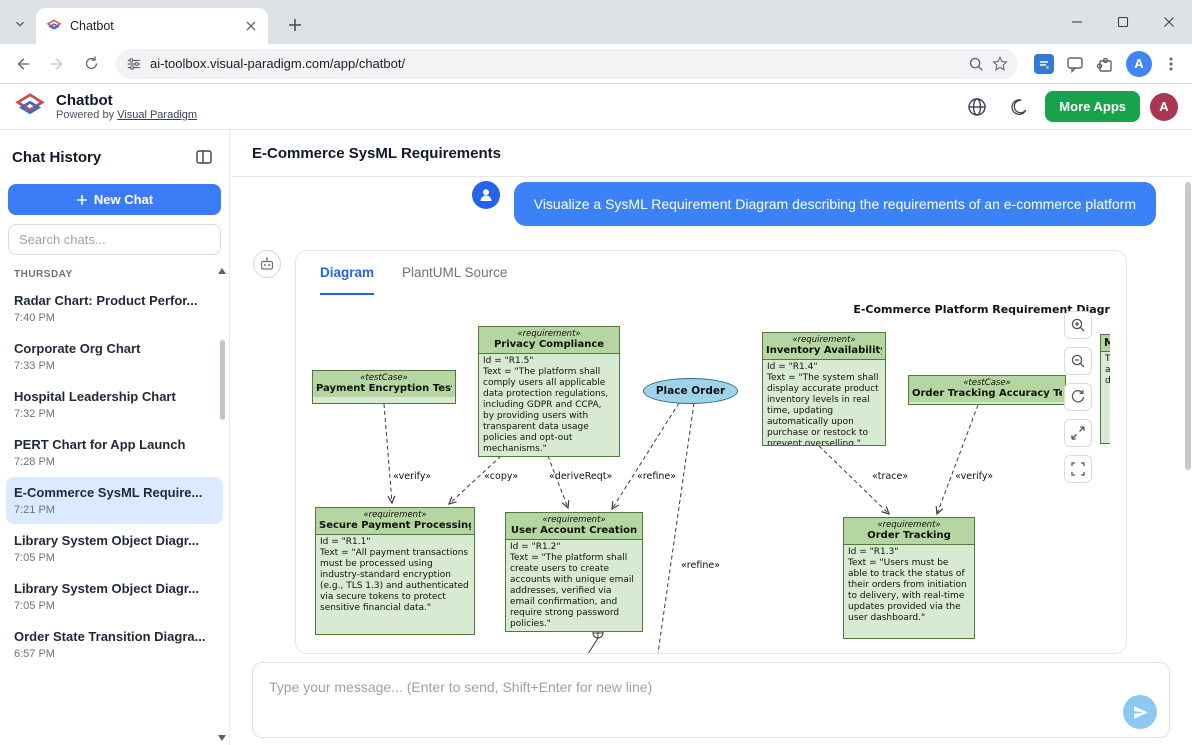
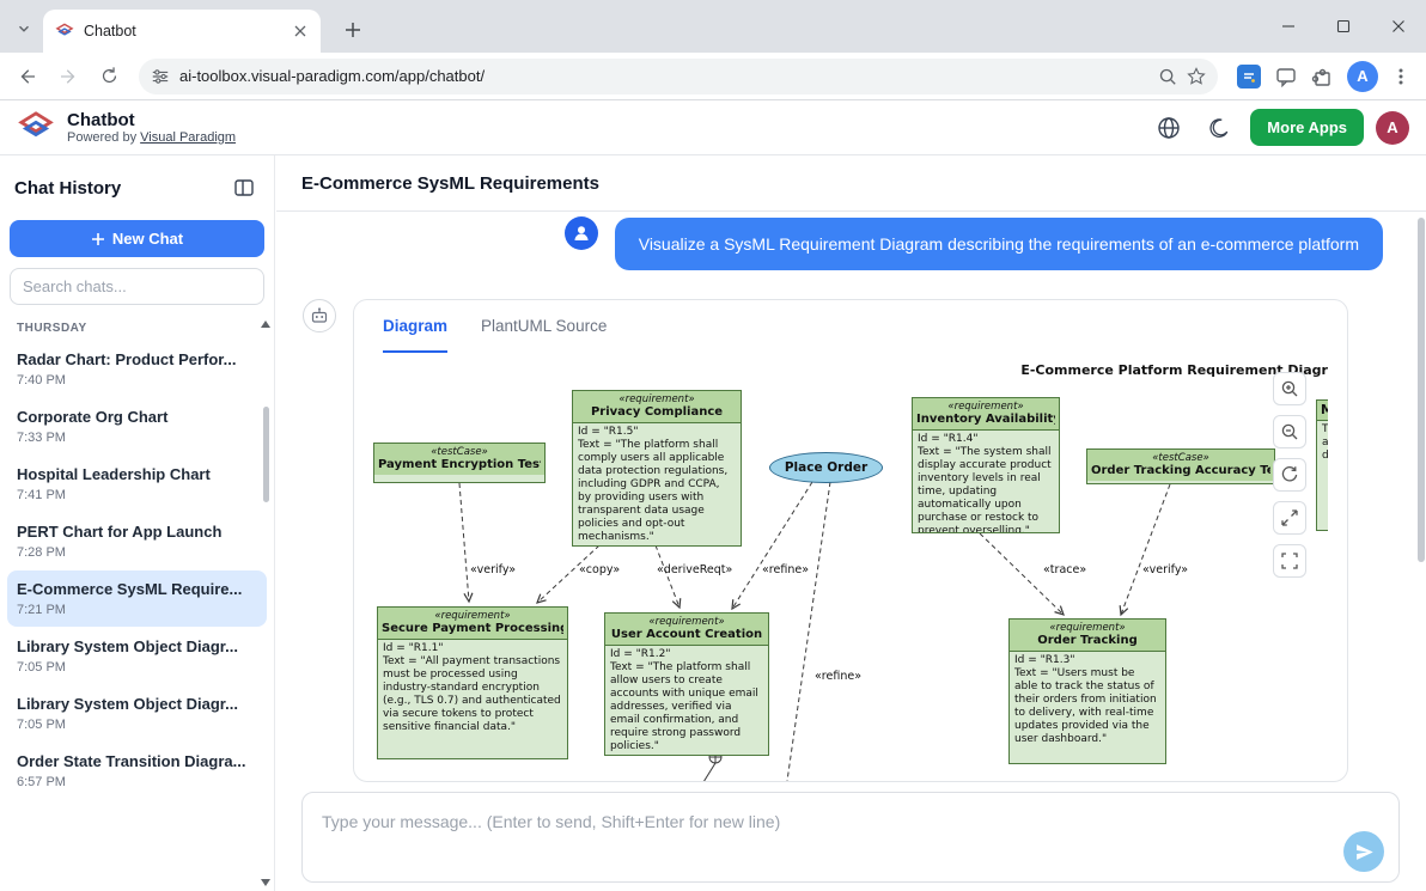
  Chatbot
  ai-toolbox.visual-paradigm.com/app/chatbot/
  A
  Chatbot
  Powered by Visual Paradigm
  More Apps
  A
  Chat History
  New Chat
  Search chats...
  THURSDAY
  Radar Chart: Product Perfor...
  7:40 PM
  Corporate Org Chart
  7:33 PM
  Hospital Leadership Chart
- 7:32 PM
+ 7:41 PM
  PERT Chart for App Launch
  7:28 PM
  E-Commerce SysML Require...
  7:21 PM
  Library System Object Diagr...
  7:05 PM
  Library System Object Diagr...
  7:05 PM
  Order State Transition Diagra...
  6:57 PM
  E-Commerce SysML Requirements
  Visualize a SysML Requirement Diagram describing the requirements of an e-commerce platform
  Diagram
  PlantUML Source
  E-Commerce Platform Requirement Diagr
  «testCase»
  Payment Encryption Tes
  «requirement»
  Privacy Compliance
  Id = "R1.5"
  Text = "The platform shall comply users all applicable data protection regulations, including GDPR and CCPA, by providing users with transparent data usage policies and opt-out mechanisms."
  Place Order
  «requirement»
  Inventory Availabilit
  Id = "R1.4"
  Text = "The system shall display accurate product inventory levels in real time, updating automatically upon purchase or restock to prevent overselling."
  «testCase»
  Order Tracking Accuracy T
  «requirement»
  Secure Payment Processin
  Id = "R1.1"
- Text = "All payment transactions must be processed using industry-standard encryption (e.g., TLS 1.3) and authenticated via secure tokens to protect sensitive financial data."
+ Text = "All payment transactions must be processed using industry-standard encryption (e.g., TLS 0.7) and authenticated via secure tokens to protect sensitive financial data."
  «requirement»
  User Account Creation
  Id = "R1.2"
- Text = "The platform shall create users to create accounts with unique email addresses, verified via email confirmation, and require strong password policies."
+ Text = "The platform shall allow users to create accounts with unique email addresses, verified via email confirmation, and require strong password policies."
  «requirement»
  Order Tracking
  Id = "R1.3"
  Text = "Users must be able to track the status of their orders from initiation to delivery, with real-time updates provided via the user dashboard."
  M
  T
  a
  d
  «verify»
  «copy»
  «deriveReqt»
  «refine»
  «trace»
  «verify»
  «refine»
  Type your message... (Enter to send, Shift+Enter for new line)
